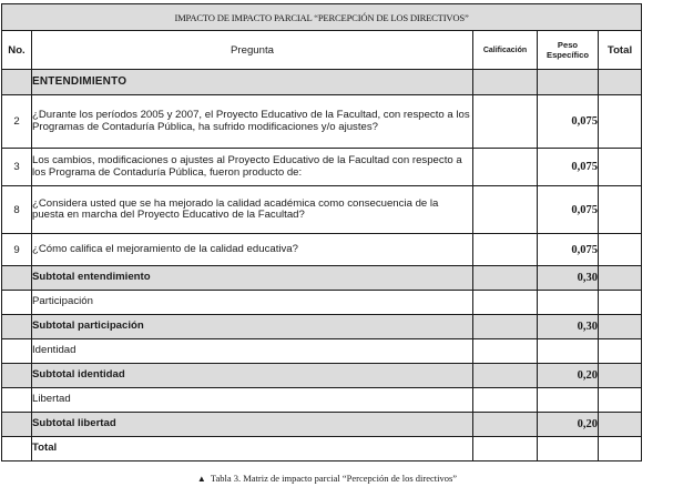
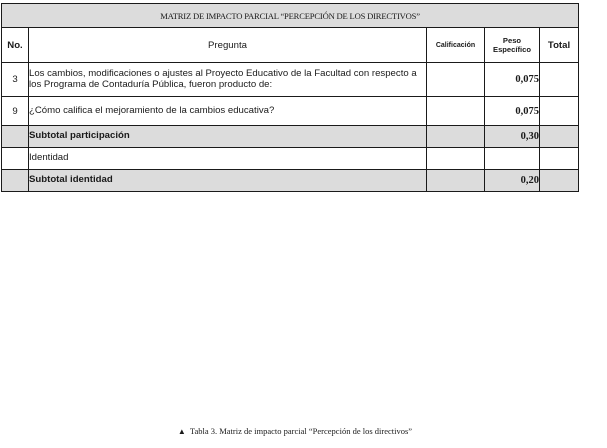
- IMPACTO DE IMPACTO PARCIAL “PERCEPCIÓN DE LOS DIRECTIVOS”
+ MATRIZ DE IMPACTO PARCIAL “PERCEPCIÓN DE LOS DIRECTIVOS”
  No.	Pregunta		Peso Específico	Total
- 	ENTENDIMIENTO
- 2	¿Durante los períodos 2005 y 2007, el Proyecto Educativo de la Facultad, con respecto a los Programas de Contaduría Pública, ha sufrido modificaciones y/o ajustes?		0,075
  3	Los cambios, modificaciones o ajustes al Proyecto Educativo de la Facultad con respecto a los Programa de Contaduría Pública, fueron producto de:		0,075
- 8	¿Considera usted que se ha mejorado la calidad académica como consecuencia de la puesta en marcha del Proyecto Educativo de la Facultad?		0,075
- 9	¿Cómo califica el mejoramiento de la calidad educativa?		0,075
+ 9	¿Cómo califica el mejoramiento de la cambios educativa?		0,075
- 	Subtotal entendimiento		0,30
- 	Participación
  	Subtotal participación		0,30
  	Identidad
  	Subtotal identidad		0,20
- 	Libertad
- 	Subtotal libertad		0,20
- 	Total
  ▲ Tabla 3. Matriz de impacto parcial “Percepción de los directivos”
